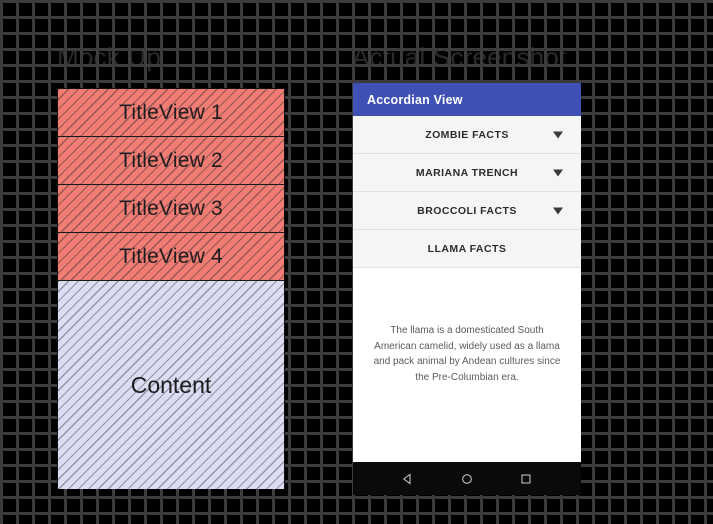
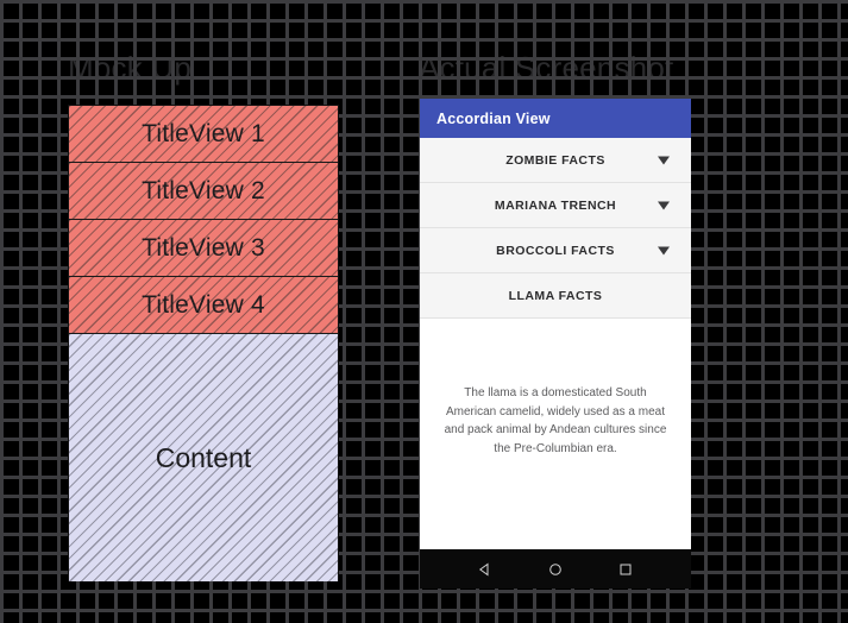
  TitleView 1
  TitleView 2
  TitleView 3
  TitleView 4
  Content
  Accordian View
  ZOMBIE FACTS
  MARIANA TRENCH
  BROCCOLI FACTS
  LLAMA FACTS
- The llama is a domesticated South American camelid, widely used as a llama and pack animal by Andean cultures since the Pre-Columbian era.
+ The llama is a domesticated South American camelid, widely used as a meat and pack animal by Andean cultures since the Pre-Columbian era.
